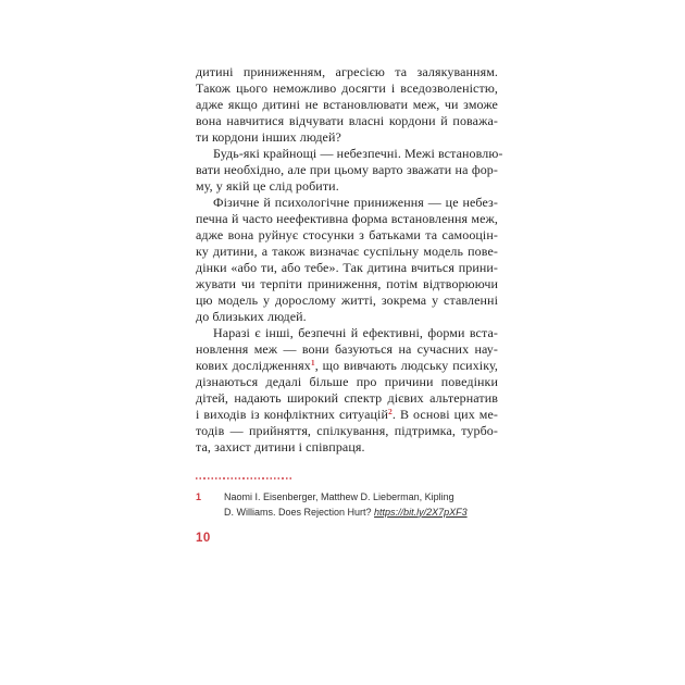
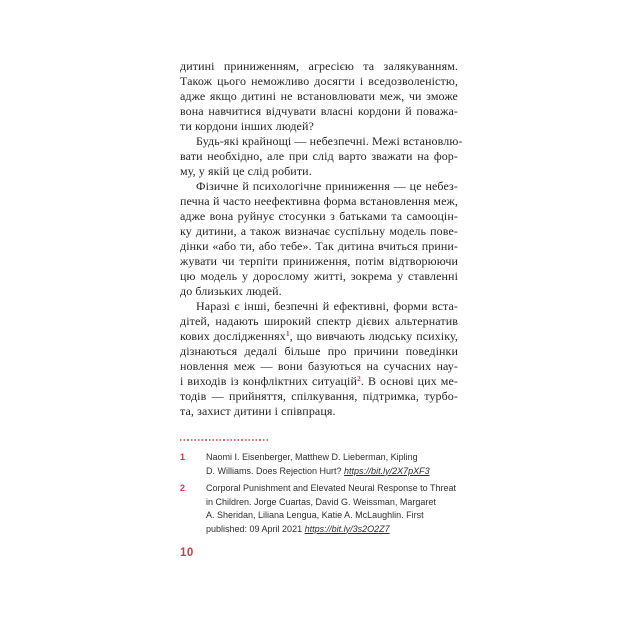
  дитині приниженням, агресією та залякуванням.
  Також цього неможливо досягти і вседозволеністю,
  адже якщо дитині не встановлювати меж, чи зможе
  вона навчитися відчувати власні кордони й поважа-
  ти кордони інших людей?
  Будь-які крайнощі — небезпечні. Межі встановлю-
- вати необхідно, але при цьому варто зважати на фор-
+ вати необхідно, але при слід варто зважати на фор-
  му, у якій це слід робити.
  Фізичне й психологічне приниження — це небез-
  печна й часто неефективна форма встановлення меж,
  адже вона руйнує стосунки з батьками та самооцін-
  ку дитини, а також визначає суспільну модель пове-
  дінки «або ти, або тебе». Так дитина вчиться прини-
  жувати чи терпіти приниження, потім відтворюючи
  цю модель у дорослому житті, зокрема у ставленні
  до близьких людей.
  Наразі є інші, безпечні й ефективні, форми вста-
- новлення меж — вони базуються на сучасних нау-
+ дітей, надають широкий спектр дієвих альтернатив
  кових дослідженнях1, що вивчають людську психіку,
  дізнаються дедалі більше про причини поведінки
- дітей, надають широкий спектр дієвих альтернатив
+ новлення меж — вони базуються на сучасних нау-
  і виходів із конфліктних ситуацій2. В основі цих ме-
  тодів — прийняття, спілкування, підтримка, турбо-
  та, захист дитини і співпраця.
  1
  Naomi I. Eisenberger, Matthew D. Lieberman, Kipling
  D. Williams. Does Rejection Hurt? https://bit.ly/2X7pXF3
+ 2
+ Corporal Punishment and Elevated Neural Response to Threat
+ in Children. Jorge Cuartas, David G. Weissman, Margaret
+ A. Sheridan, Liliana Lengua, Katie A. McLaughlin. First
+ published: 09 April 2021 https://bit.ly/3s2O2Z7
  10
